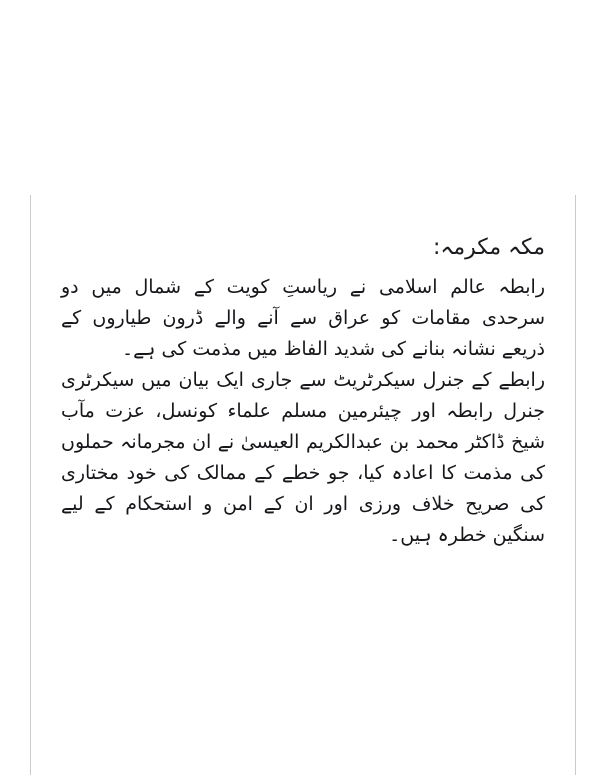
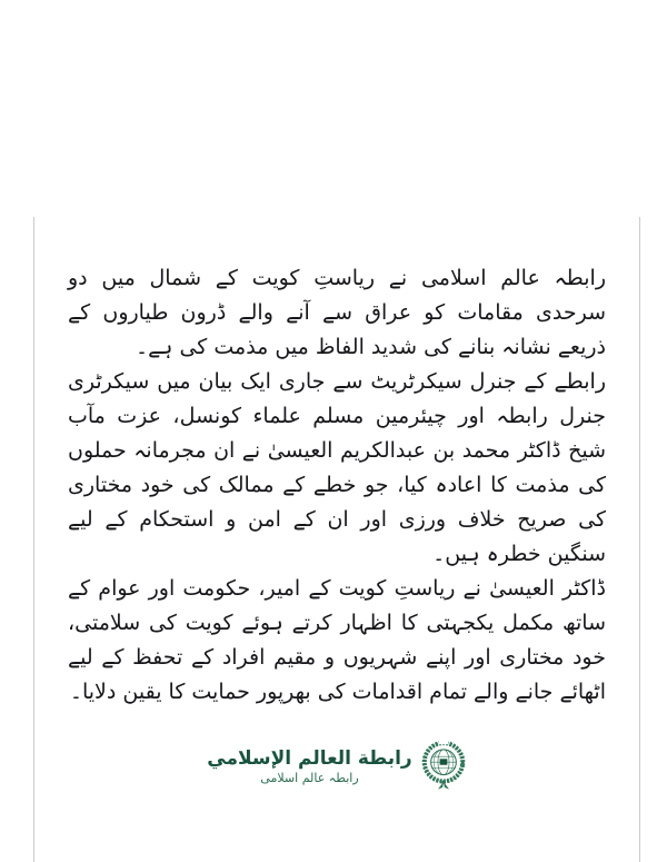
- مکہ مکرمہ:
  رابطہ عالم اسلامی نے ریاستِ کویت کے شمال میں دو سرحدی مقامات کو عراق سے آنے والے ڈرون طیاروں کے ذریعے نشانہ بنانے کی شدید الفاظ میں مذمت کی ہے۔
  رابطے کے جنرل سیکرٹریٹ سے جاری ایک بیان میں سیکرٹری جنرل رابطہ اور چیئرمین مسلم علماء کونسل، عزت مآب شیخ ڈاکٹر محمد بن عبدالکریم العیسیٰ نے ان مجرمانہ حملوں کی مذمت کا اعادہ کیا، جو خطے کے ممالک کی خود مختاری کی صریح خلاف ورزی اور ان کے امن و استحکام کے لیے سنگین خطرہ ہیں۔
+ ڈاکٹر العیسیٰ نے ریاستِ کویت کے امیر، حکومت اور عوام کے ساتھ مکمل یکجہتی کا اظہار کرتے ہوئے کویت کی سلامتی، خود مختاری اور اپنے شہریوں و مقیم افراد کے تحفظ کے لیے اٹھائے جانے والے تمام اقدامات کی بھرپور حمایت کا یقین دلایا۔
+ رابطة العالم الإسلامي
+ رابطہ عالم اسلامی
